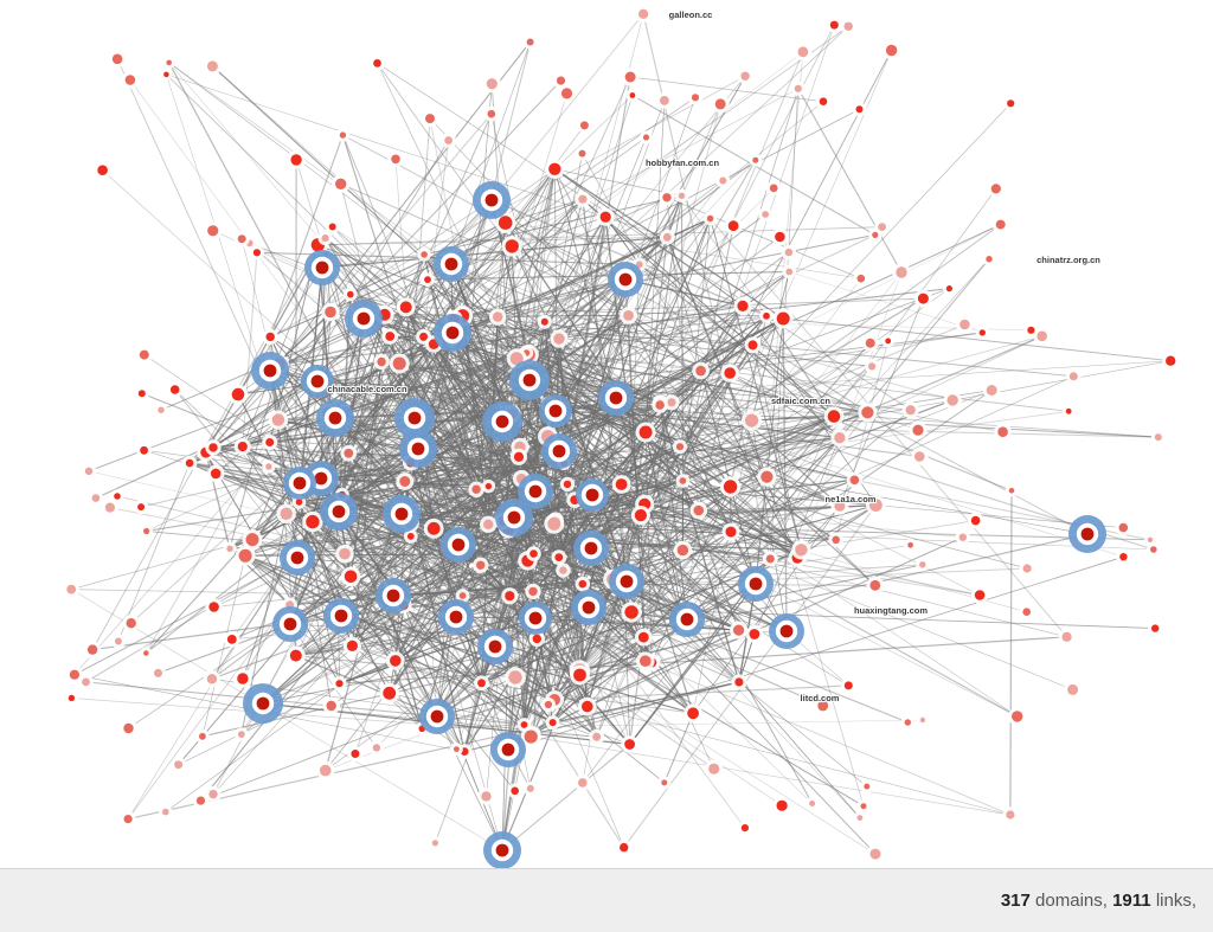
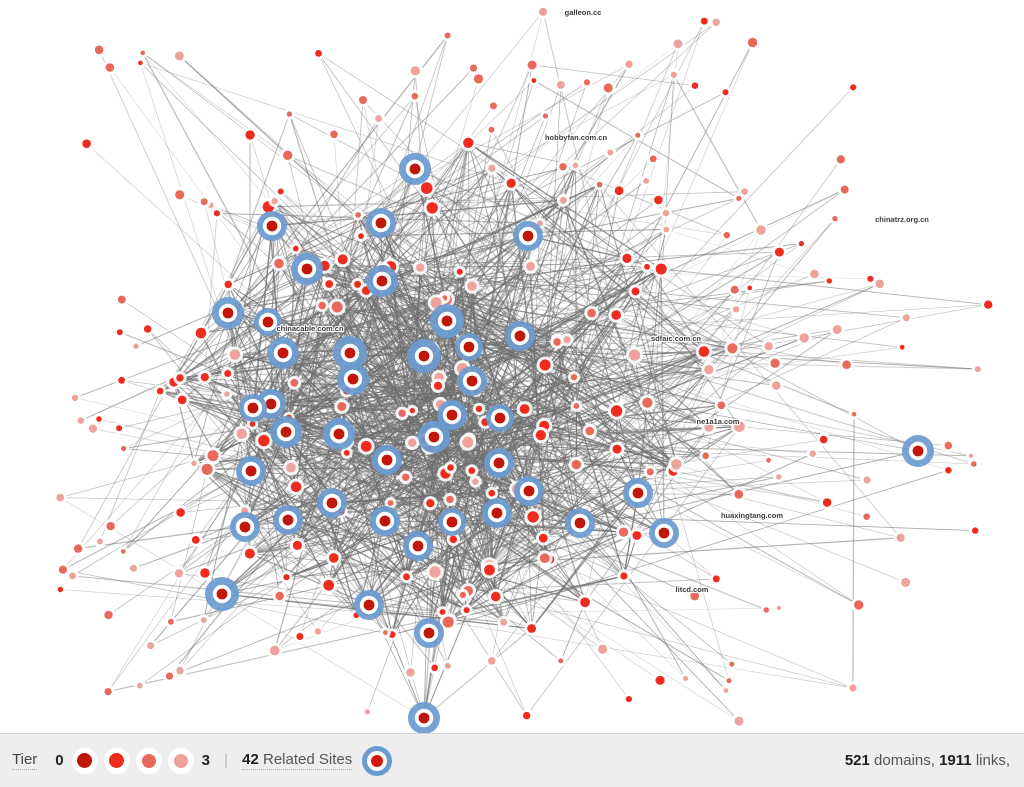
  galleon.cc
  hobbyfan.com.cn
  chinatrz.org.cn
  chinacable.com.cn
  sdfaic.com.cn
  ne1a1a.com
  huaxingtang.com
  litcd.com
+ Tier
+ 0
+ 3
+ |
+ 42 Related Sites
- 317
+ 521
  domains,
  1911
  links,
